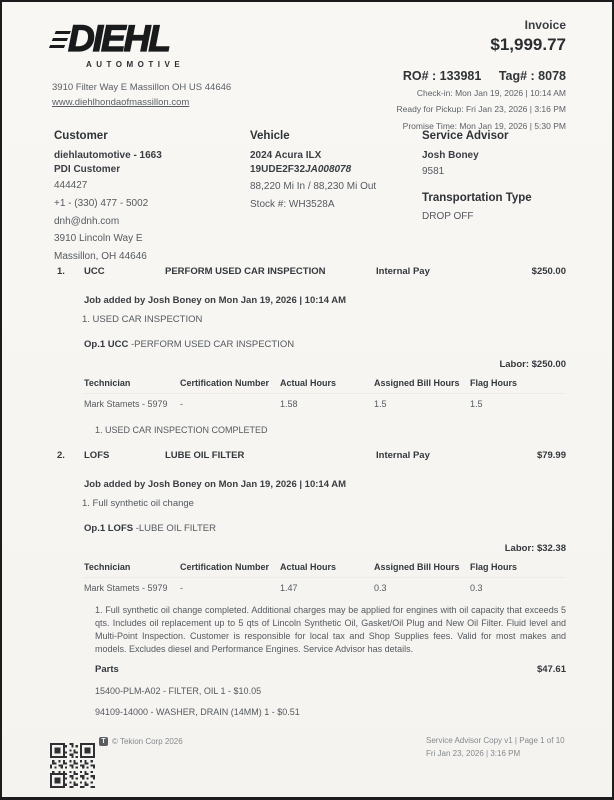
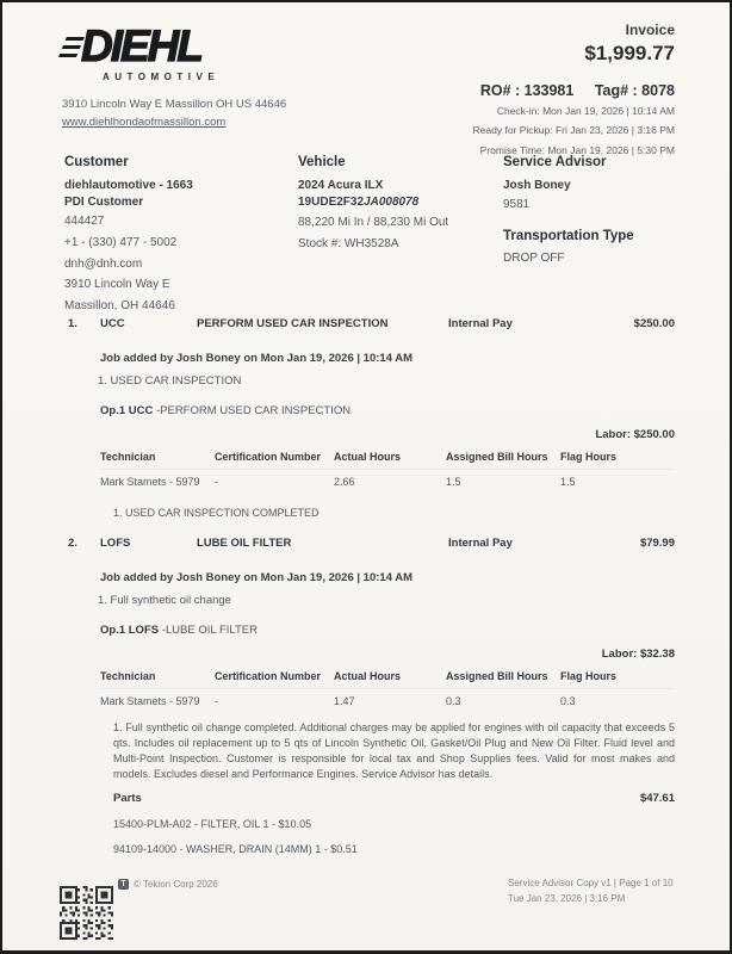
  DIEHL
  AUTOMOTIVE
- 3910 Filter Way E Massillon OH US 44646
+ 3910 Lincoln Way E Massillon OH US 44646
  www.diehlhondaofmassillon.com
  Invoice
  $1,999.77
  RO# : 133981 Tag# : 8078
  Check-in: Mon Jan 19, 2026 | 10:14 AM
  Ready for Pickup: Fri Jan 23, 2026 | 3:16 PM
  Promise Time: Mon Jan 19, 2026 | 5:30 PM
  Customer
  diehlautomotive - 1663
  PDI Customer
  444427
  +1 - (330) 477 - 5002
  dnh@dnh.com
  3910 Lincoln Way E
  Massillon, OH 44646
  Vehicle
  2024 Acura ILX
  19UDE2F32JA008078
  88,220 Mi In / 88,230 Mi Out
  Stock #: WH3528A
  Service Advisor
  Josh Boney
  9581
  Transportation Type
  DROP OFF
  1.
  UCC
  PERFORM USED CAR INSPECTION
  Internal Pay
  $250.00
  Job added by Josh Boney on Mon Jan 19, 2026 | 10:14 AM
  1. USED CAR INSPECTION
  Op.1 UCC -PERFORM USED CAR INSPECTION
  Labor: $250.00
  Technician
  Certification Number
  Actual Hours
  Assigned Bill Hours
  Flag Hours
  Mark Stamets - 5979
  -
- 1.58
+ 2.66
  1.5
  1.5
  1. USED CAR INSPECTION COMPLETED
  2.
  LOFS
  LUBE OIL FILTER
  Internal Pay
  $79.99
  Job added by Josh Boney on Mon Jan 19, 2026 | 10:14 AM
  1. Full synthetic oil change
  Op.1 LOFS -LUBE OIL FILTER
  Labor: $32.38
  Technician
  Certification Number
  Actual Hours
  Assigned Bill Hours
  Flag Hours
  Mark Stamets - 5979
  -
  1.47
  0.3
  0.3
  1. Full synthetic oil change completed. Additional charges may be applied for engines with oil capacity that exceeds 5 qts. Includes oil replacement up to 5 qts of Lincoln Synthetic Oil, Gasket/Oil Plug and New Oil Filter. Fluid level and Multi-Point Inspection. Customer is responsible for local tax and Shop Supplies fees. Valid for most makes and models. Excludes diesel and Performance Engines. Service Advisor has details.
  Parts
  $47.61
  15400-PLM-A02 - FILTER, OIL 1 - $10.05
  94109-14000 - WASHER, DRAIN (14MM) 1 - $0.51
  © Tekion Corp 2026
  Service Advisor Copy v1 | Page 1 of 10
- Fri Jan 23, 2026 | 3:16 PM
+ Tue Jan 23, 2026 | 3:16 PM
